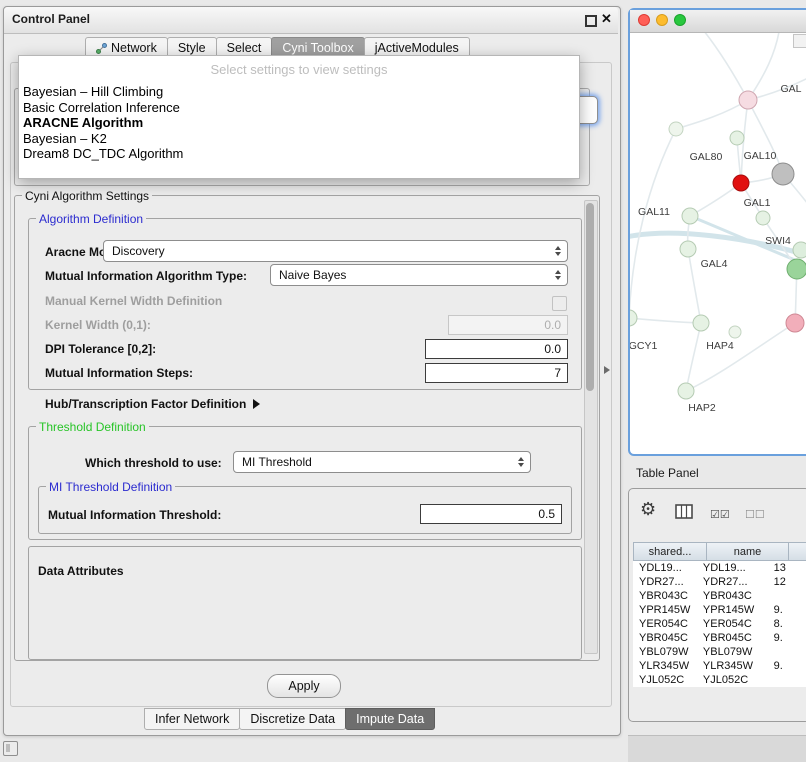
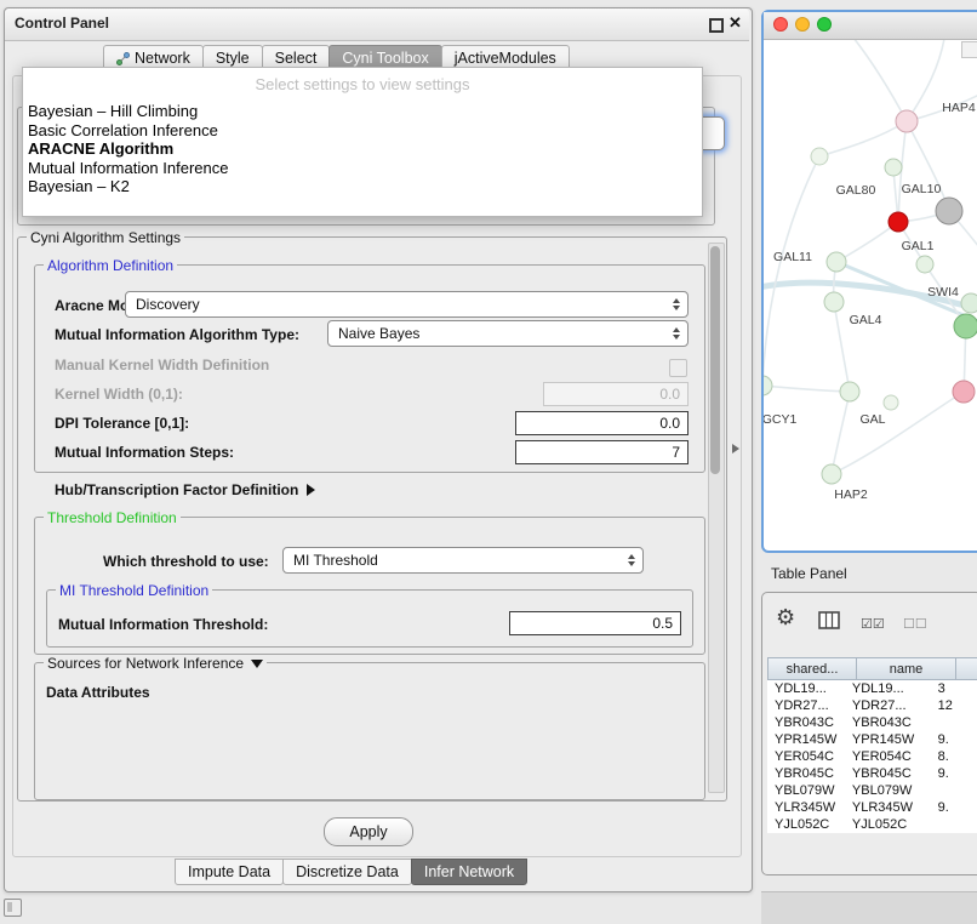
  Control Panel
  ✕
  Network
  Style
  Select
  Cyni Toolbox
  jActiveModules
  Select settings to view settings
  Bayesian – Hill Climbing
  Basic Correlation Inference
  ARACNE Algorithm
+ Mutual Information Inference
  Bayesian – K2
- Dream8 DC_TDC Algorithm
  Cyni Algorithm Settings
  Algorithm Definition
  Discovery
  Mutual Information Algorithm Type:
  Naive Bayes
  Manual Kernel Width Definition
  Kernel Width (0,1):
  0.0
- DPI Tolerance [0,2]:
+ DPI Tolerance [0,1]:
  0.0
  Mutual Information Steps:
  7
  Hub/Transcription Factor Definition
  Threshold Definition
  Which threshold to use:
  MI Threshold
  MI Threshold Definition
  Mutual Information Threshold:
  0.5
+ Sources for Network Inference
  Data Attributes
  Apply
- Infer Network
+ Impute Data
  Discretize Data
- Impute Data
+ Infer Network
- GAL
+ HAP4
  GAL80
  GAL10
  GAL11
  GAL1
  SWI4
  GAL4
  GCY1
- HAP4
+ GAL
  HAP2
  Table Panel
  ⚙
  ☑☑
  ☐☐
  shared...
  name
  YDL19...
  YDL19...
- 13
+ 3
  YDR27...
  YDR27...
  12
  YBR043C
  YBR043C
  YPR145W
  YPR145W
  9.
  YER054C
  YER054C
  8.
  YBR045C
  YBR045C
  9.
  YBL079W
  YBL079W
  YLR345W
  YLR345W
  9.
  YJL052C
  YJL052C
